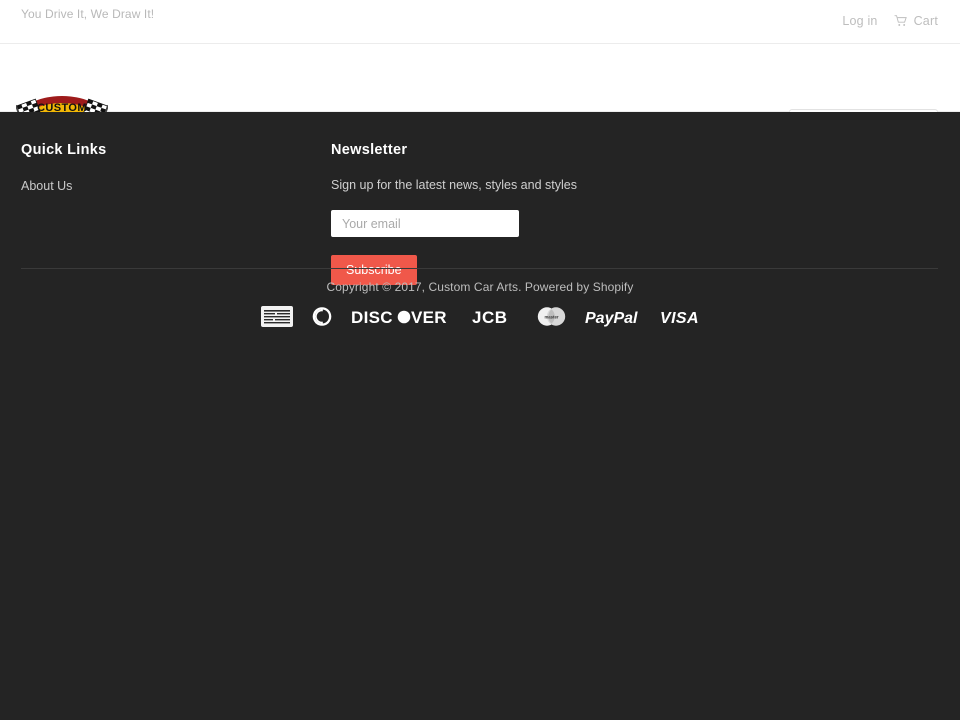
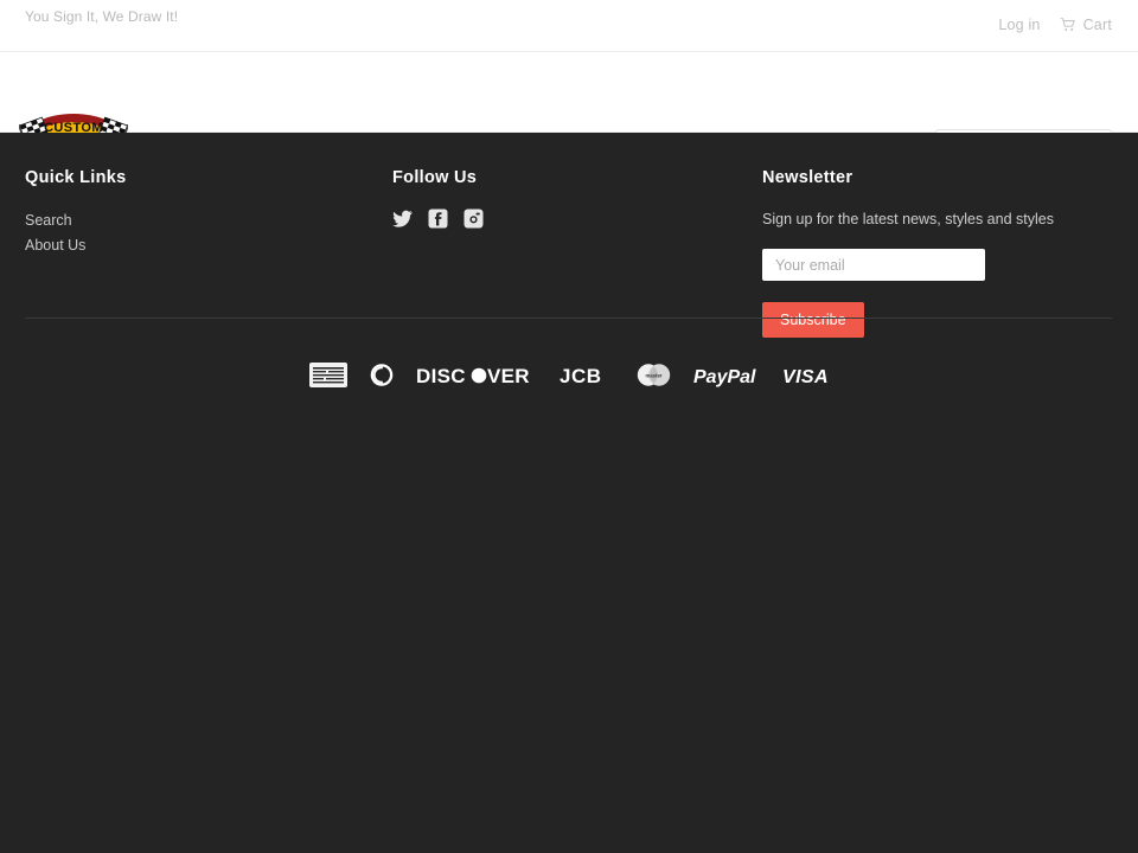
- You Drive It, We Draw It!
+ You Sign It, We Draw It!
  Log in
  Cart
  CUSTOM
  Quick Links
+ Search
  About Us
+ Follow Us
  Newsletter
  Sign up for the latest news, styles and styles
  Your email
  Subscribe
- Copyright © 2017, Custom Car Arts. Powered by Shopify
  DISC
  VER
  JCB
  PayPal
  VISA
